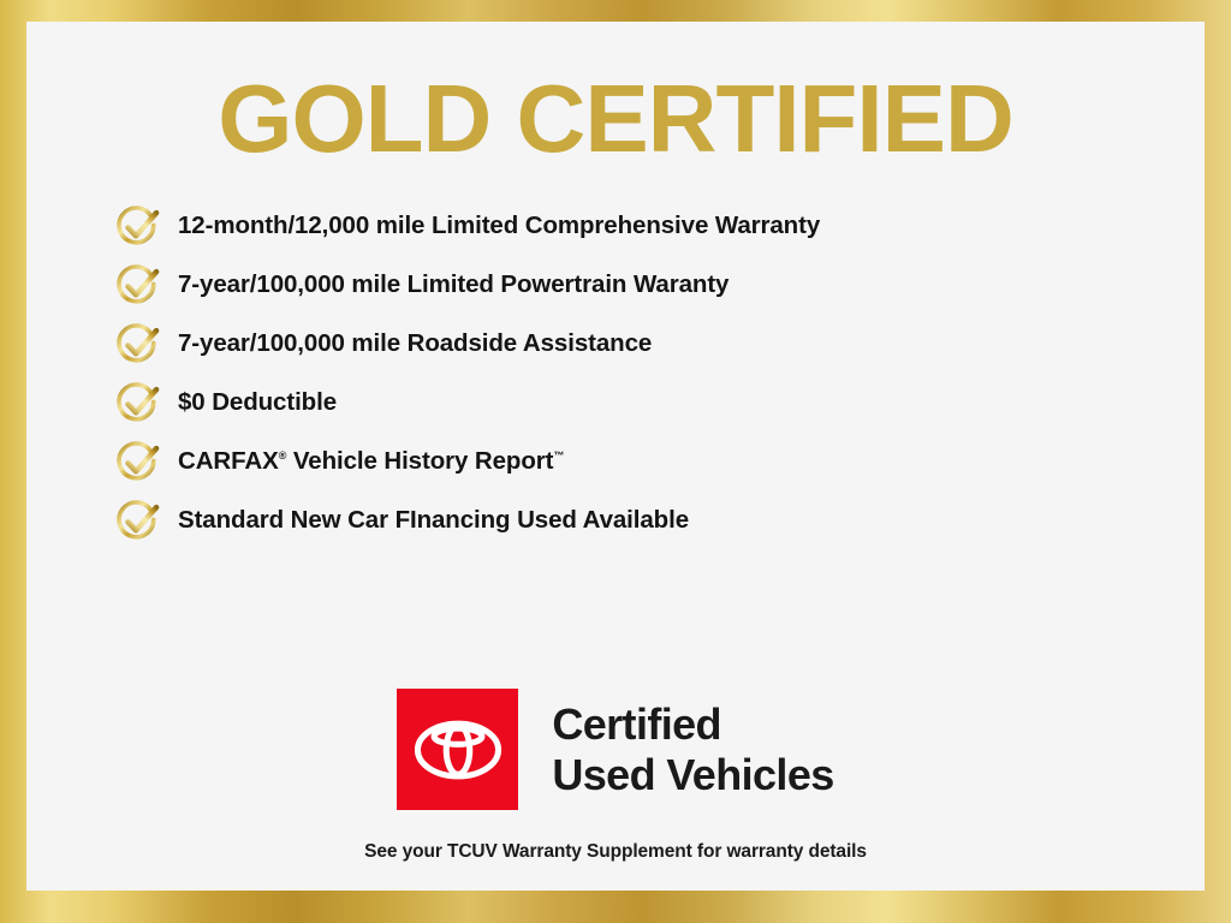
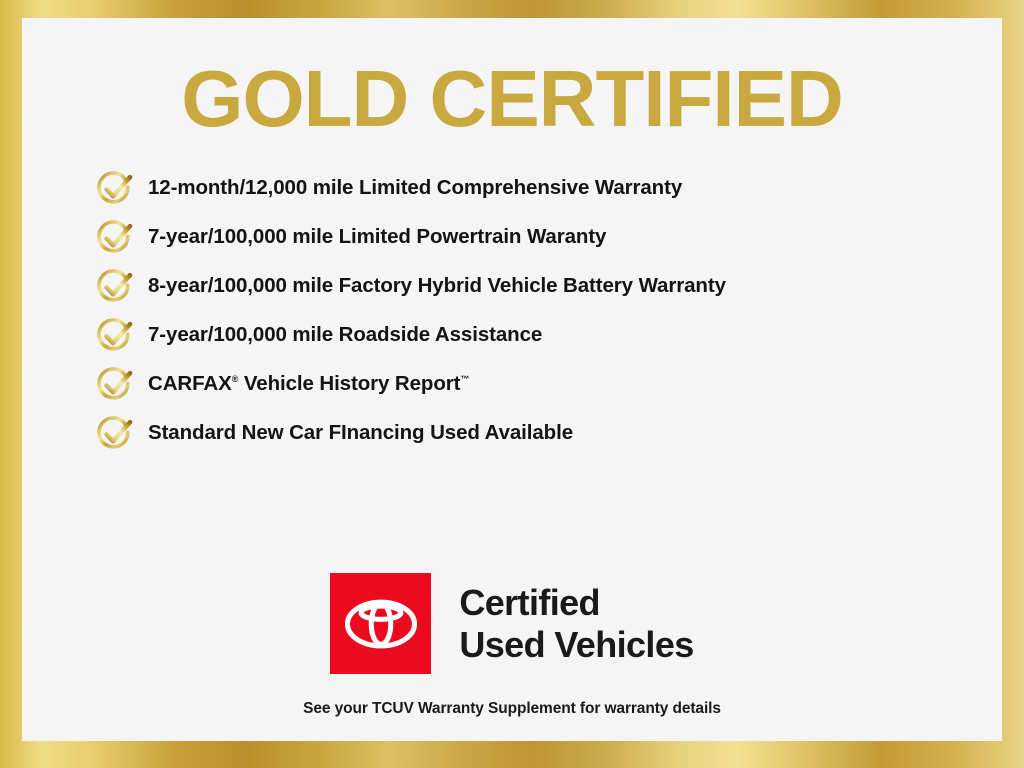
  GOLD CERTIFIED
  12-month/12,000 mile Limited Comprehensive Warranty
  7-year/100,000 mile Limited Powertrain Waranty
+ 8-year/100,000 mile Factory Hybrid Vehicle Battery Warranty
  7-year/100,000 mile Roadside Assistance
- $0 Deductible
  CARFAX® Vehicle History Report™
  Standard New Car FInancing Used Available
  Certified
  Used Vehicles
  See your TCUV Warranty Supplement for warranty details
